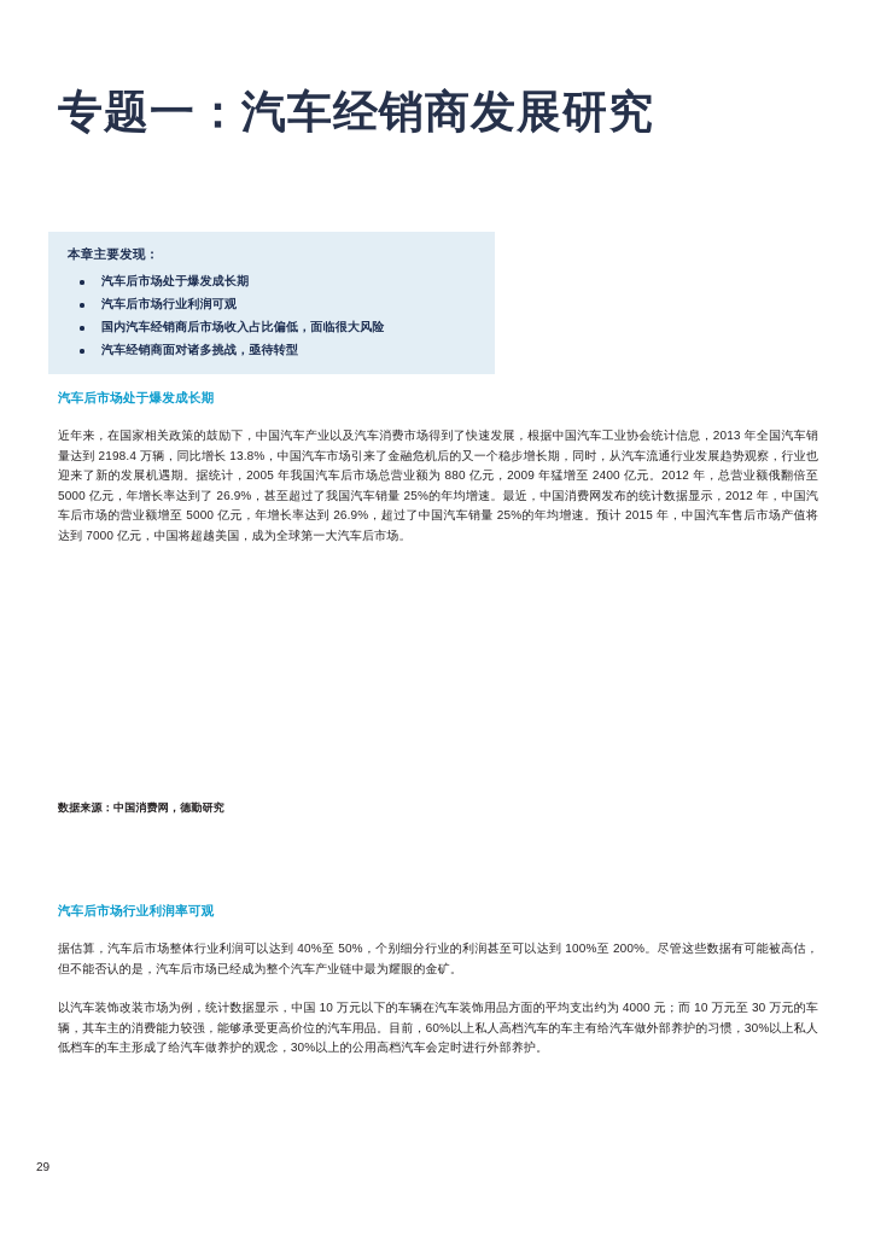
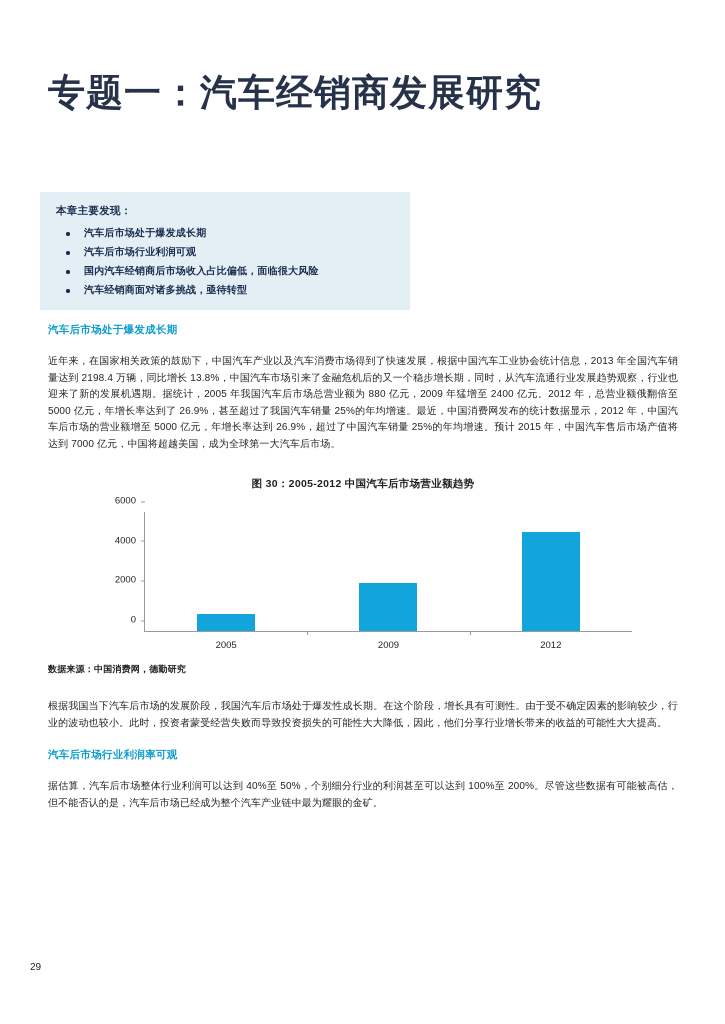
  专题一：汽车经销商发展研究
  本章主要发现：
  汽车后市场处于爆发成长期
  汽车后市场行业利润可观
  国内汽车经销商后市场收入占比偏低，面临很大风险
  汽车经销商面对诸多挑战，亟待转型
  汽车后市场处于爆发成长期
  近年来，在国家相关政策的鼓励下，中国汽车产业以及汽车消费市场得到了快速发展，根据中国汽车工业协会统计信息，2013 年全国汽车销量达到 2198.4 万辆，同比增长 13.8%，中国汽车市场引来了金融危机后的又一个稳步增长期，同时，从汽车流通行业发展趋势观察，行业也迎来了新的发展机遇期。据统计，2005 年我国汽车后市场总营业额为 880 亿元，2009 年猛增至 2400 亿元。2012 年，总营业额俄翻倍至 5000 亿元，年增长率达到了 26.9%，甚至超过了我国汽车销量 25%的年均增速。最近，中国消费网发布的统计数据显示，2012 年，中国汽车后市场的营业额增至 5000 亿元，年增长率达到 26.9%，超过了中国汽车销量 25%的年均增速。预计 2015 年，中国汽车售后市场产值将达到 7000 亿元，中国将超越美国，成为全球第一大汽车后市场。
+ 图 30：2005-2012 中国汽车后市场营业额趋势
+ 6000
+ 4000
+ 2000
+ 0
+ 2005
+ 2009
+ 2012
  数据来源：中国消费网，德勤研究
+ 根据我国当下汽车后市场的发展阶段，我国汽车后市场处于爆发性成长期。在这个阶段，增长具有可测性。由于受不确定因素的影响较少，行业的波动也较小。此时，投资者蒙受经营失败而导致投资损失的可能性大大降低，因此，他们分享行业增长带来的收益的可能性大大提高。
  汽车后市场行业利润率可观
  据估算，汽车后市场整体行业利润可以达到 40%至 50%，个别细分行业的利润甚至可以达到 100%至 200%。尽管这些数据有可能被高估，但不能否认的是，汽车后市场已经成为整个汽车产业链中最为耀眼的金矿。
- 以汽车装饰改装市场为例，统计数据显示，中国 10 万元以下的车辆在汽车装饰用品方面的平均支出约为 4000 元；而 10 万元至 30 万元的车辆，其车主的消费能力较强，能够承受更高价位的汽车用品。目前，60%以上私人高档汽车的车主有给汽车做外部养护的习惯，30%以上私人低档车的车主形成了给汽车做养护的观念，30%以上的公用高档汽车会定时进行外部养护。
  29
